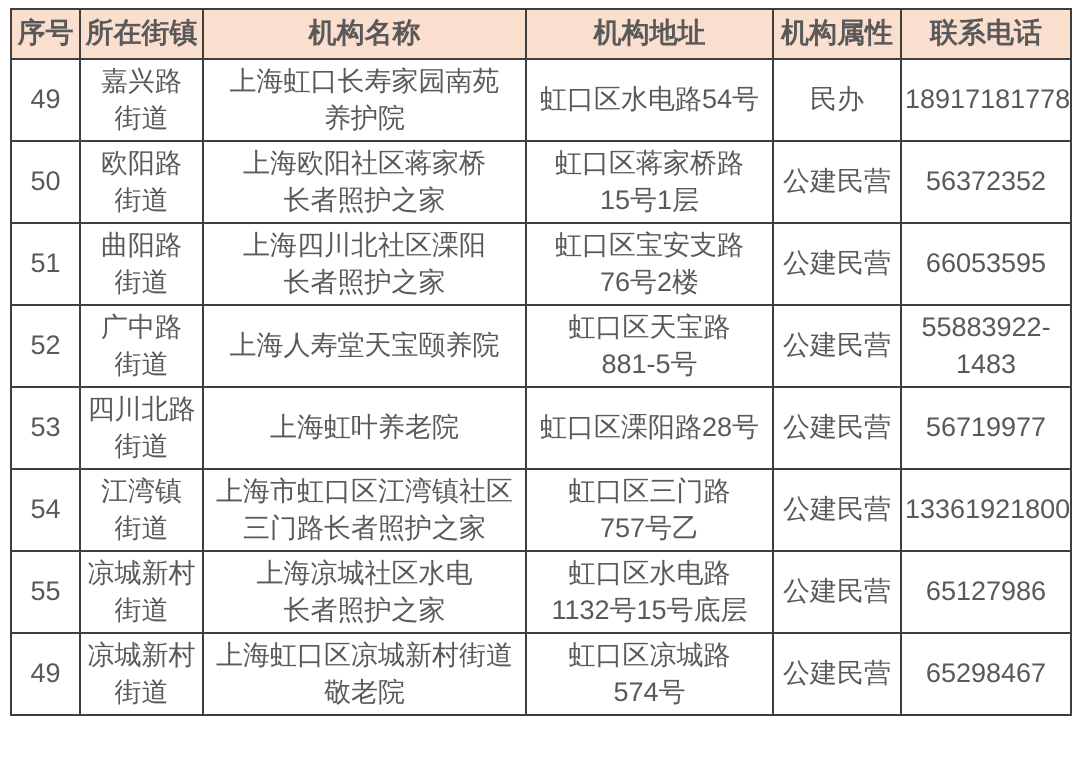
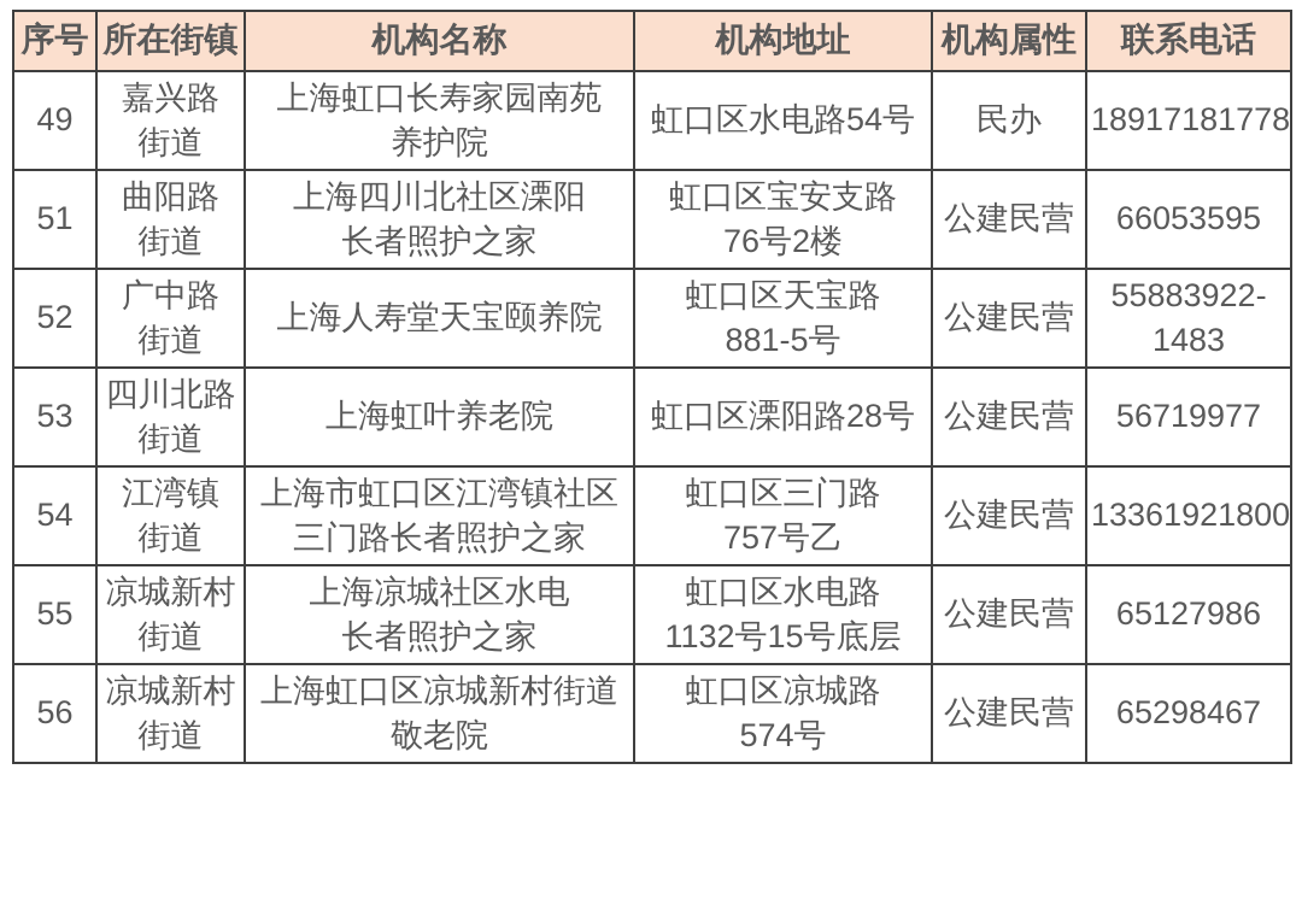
  序号	所在街镇	机构名称	机构地址	机构属性	联系电话
  49	嘉兴路 街道	上海虹口长寿家园南苑 养护院	虹口区水电路54号	民办	18917181778
- 50	欧阳路 街道	上海欧阳社区蒋家桥 长者照护之家	虹口区蒋家桥路 15号1层	公建民营	56372352
  51	曲阳路 街道	上海四川北社区溧阳 长者照护之家	虹口区宝安支路 76号2楼	公建民营	66053595
  52	广中路 街道	上海人寿堂天宝颐养院	虹口区天宝路 881-5号	公建民营	55883922- 1483
  53	四川北路 街道	上海虹叶养老院	虹口区溧阳路28号	公建民营	56719977
  54	江湾镇 街道	上海市虹口区江湾镇社区 三门路长者照护之家	虹口区三门路 757号乙	公建民营	13361921800
  55	凉城新村 街道	上海凉城社区水电 长者照护之家	虹口区水电路 1132号15号底层	公建民营	65127986
- 49	凉城新村 街道	上海虹口区凉城新村街道 敬老院	虹口区凉城路 574号	公建民营	65298467
+ 56	凉城新村 街道	上海虹口区凉城新村街道 敬老院	虹口区凉城路 574号	公建民营	65298467
